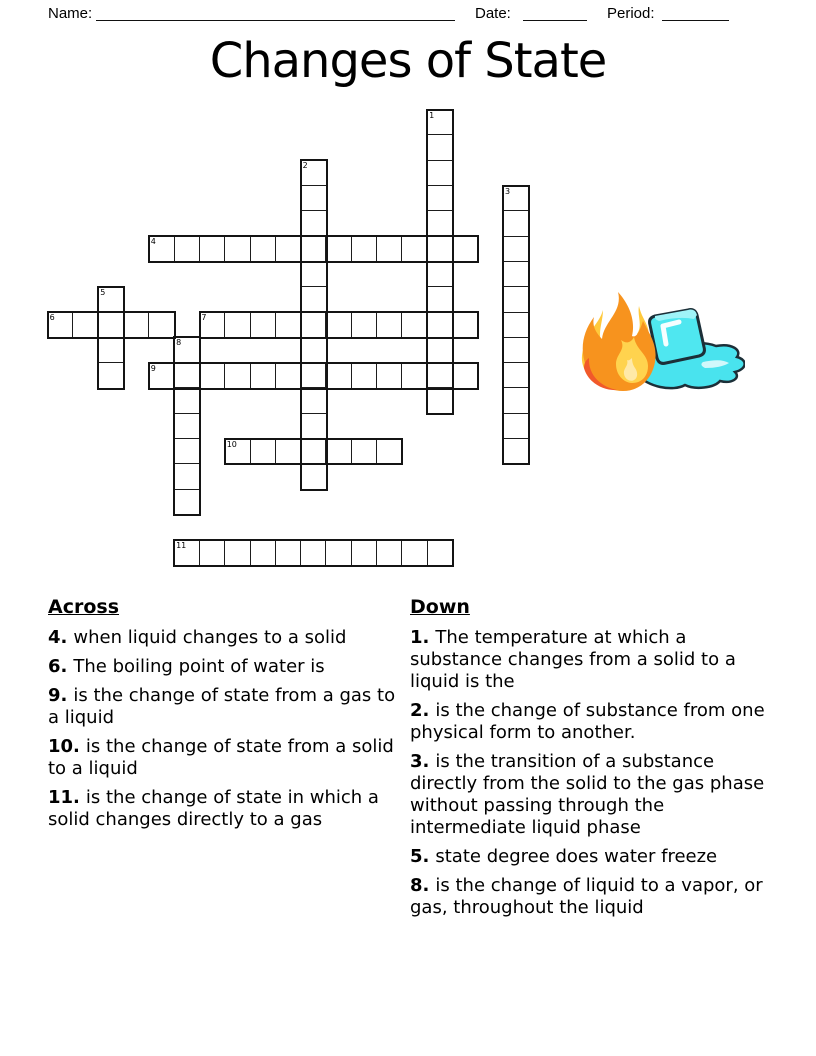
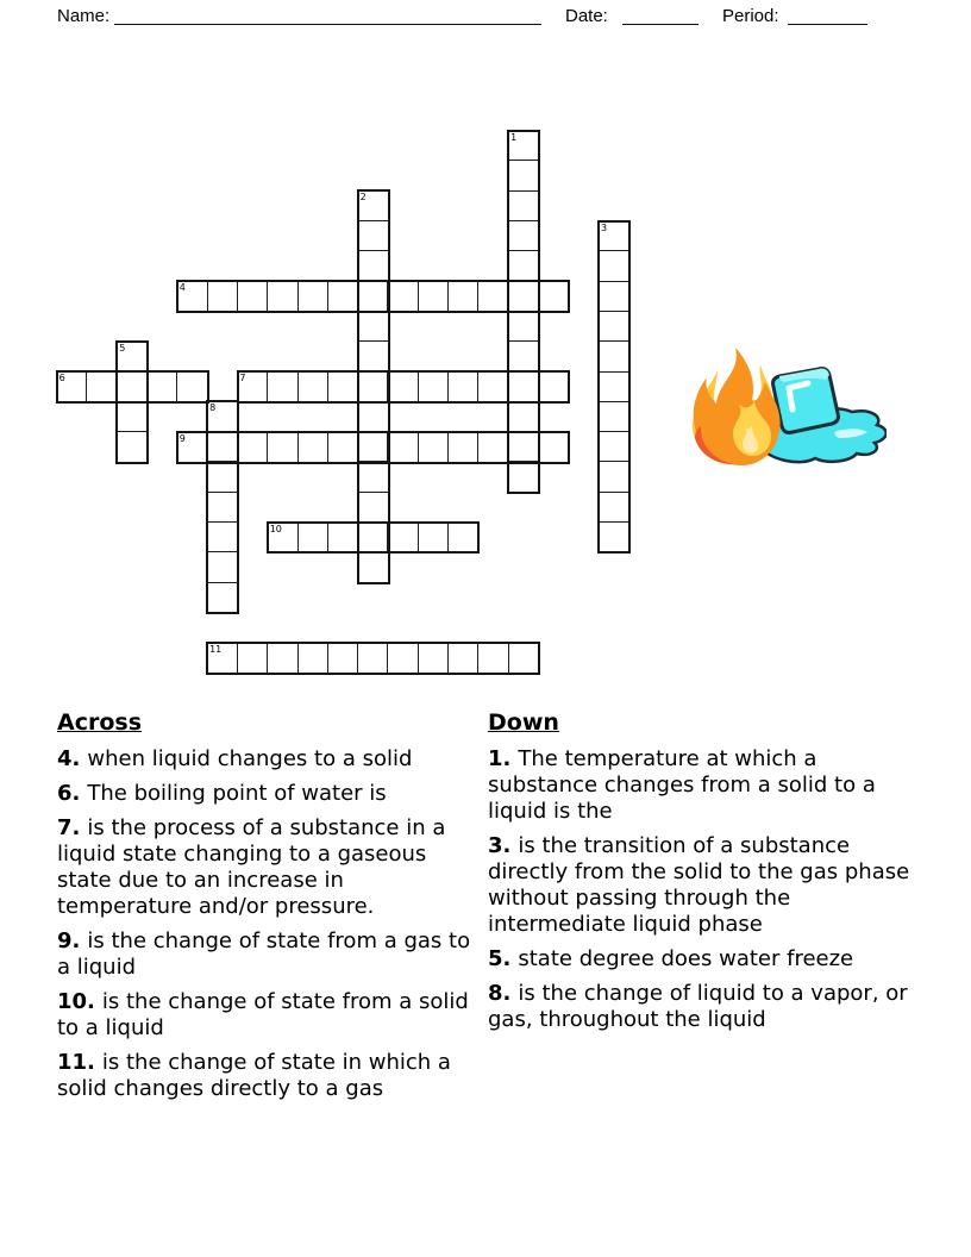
  Name:
  Date:
  Period:
- Changes of State
  1
  2
  3
  4
  5
  6
  7
  8
  9
  10
  11
  Across
  4. when liquid changes to a solid
  6. The boiling point of water is
+ 7. is the process of a substance in a liquid state changing to a gaseous state due to an increase in temperature and/or pressure.
  9. is the change of state from a gas to a liquid
  10. is the change of state from a solid to a liquid
  11. is the change of state in which a solid changes directly to a gas
  Down
  1. The temperature at which a substance changes from a solid to a liquid is the
- 2. is the change of substance from one physical form to another.
  3. is the transition of a substance directly from the solid to the gas phase without passing through the intermediate liquid phase
  5. state degree does water freeze
  8. is the change of liquid to a vapor, or gas, throughout the liquid
